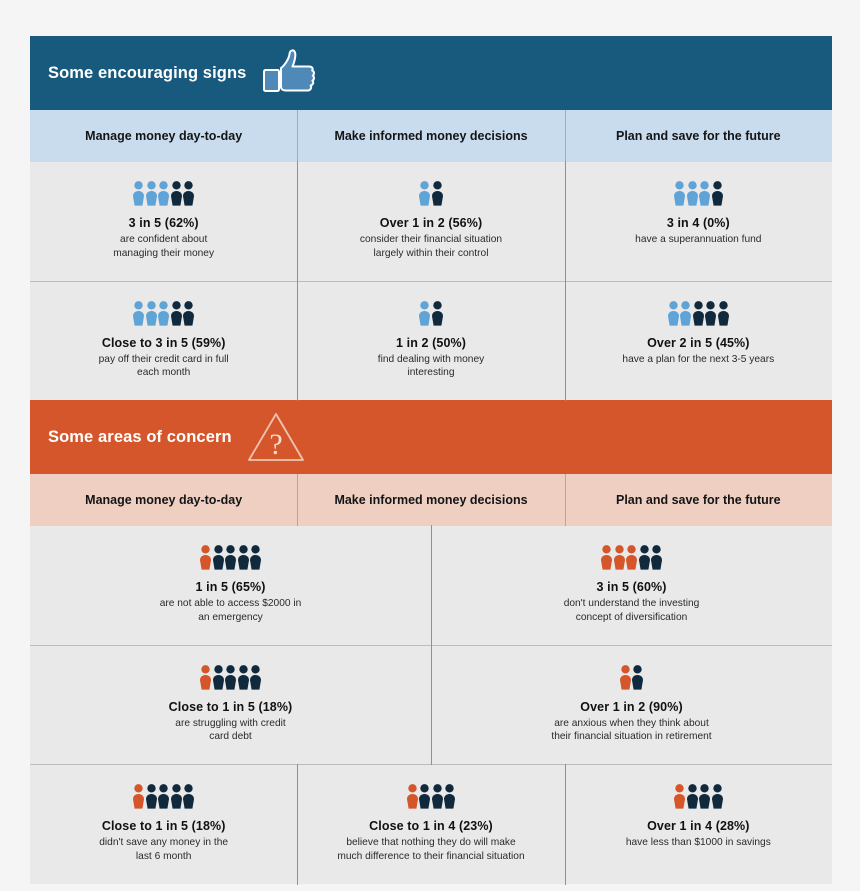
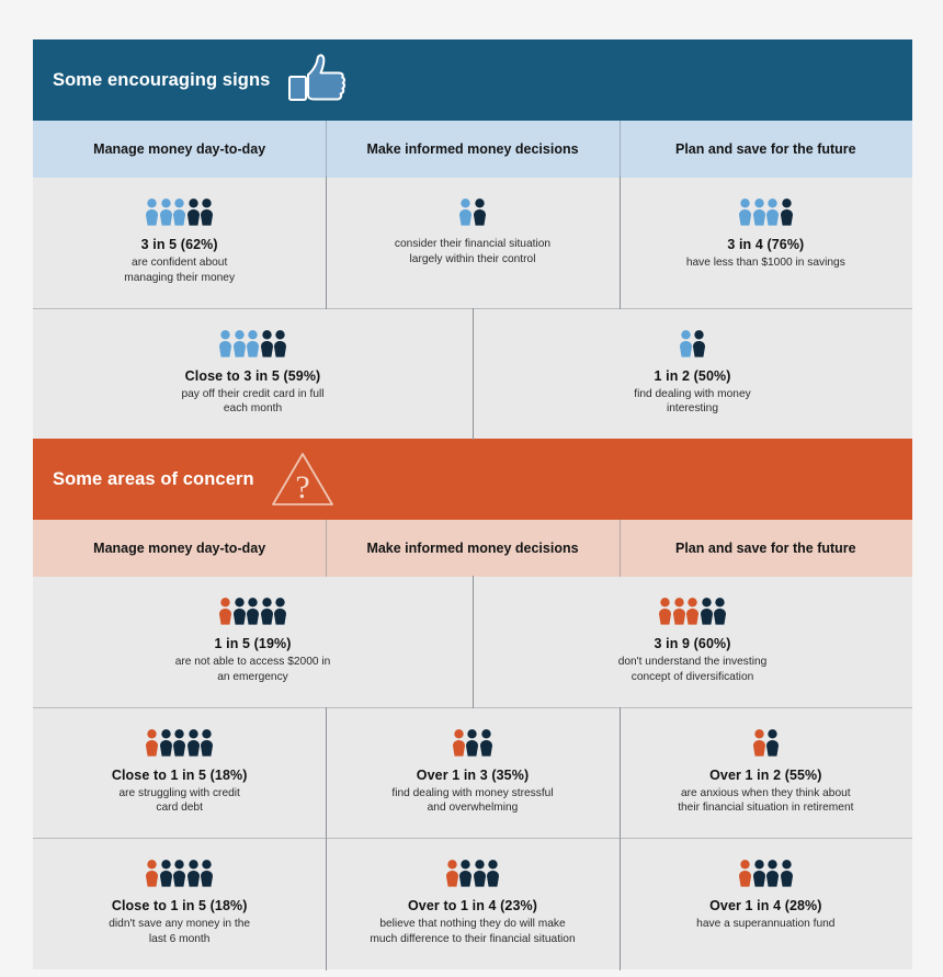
  Some encouraging signs
  Manage money day-to-day
  Make informed money decisions
  Plan and save for the future
  3 in 5 (62%)
  are confident about
  managing their money
- Over 1 in 2 (56%)
  consider their financial situation
  largely within their control
- 3 in 4 (0%)
+ 3 in 4 (76%)
- have a superannuation fund
+ have less than $1000 in savings
  Close to 3 in 5 (59%)
  pay off their credit card in full
  each month
  1 in 2 (50%)
  find dealing with money
  interesting
- Over 2 in 5 (45%)
- have a plan for the next 3-5 years
  Some areas of concern
  ?
  Manage money day-to-day
  Make informed money decisions
  Plan and save for the future
- 1 in 5 (65%)
+ 1 in 5 (19%)
  are not able to access $2000 in
  an emergency
- 3 in 5 (60%)
+ 3 in 9 (60%)
  don't understand the investing
  concept of diversification
  Close to 1 in 5 (18%)
  are struggling with credit
  card debt
+ Over 1 in 3 (35%)
+ find dealing with money stressful
+ and overwhelming
- Over 1 in 2 (90%)
+ Over 1 in 2 (55%)
  are anxious when they think about
  their financial situation in retirement
  Close to 1 in 5 (18%)
  didn't save any money in the
  last 6 month
- Close to 1 in 4 (23%)
+ Over to 1 in 4 (23%)
  believe that nothing they do will make
  much difference to their financial situation
  Over 1 in 4 (28%)
- have less than $1000 in savings
+ have a superannuation fund
